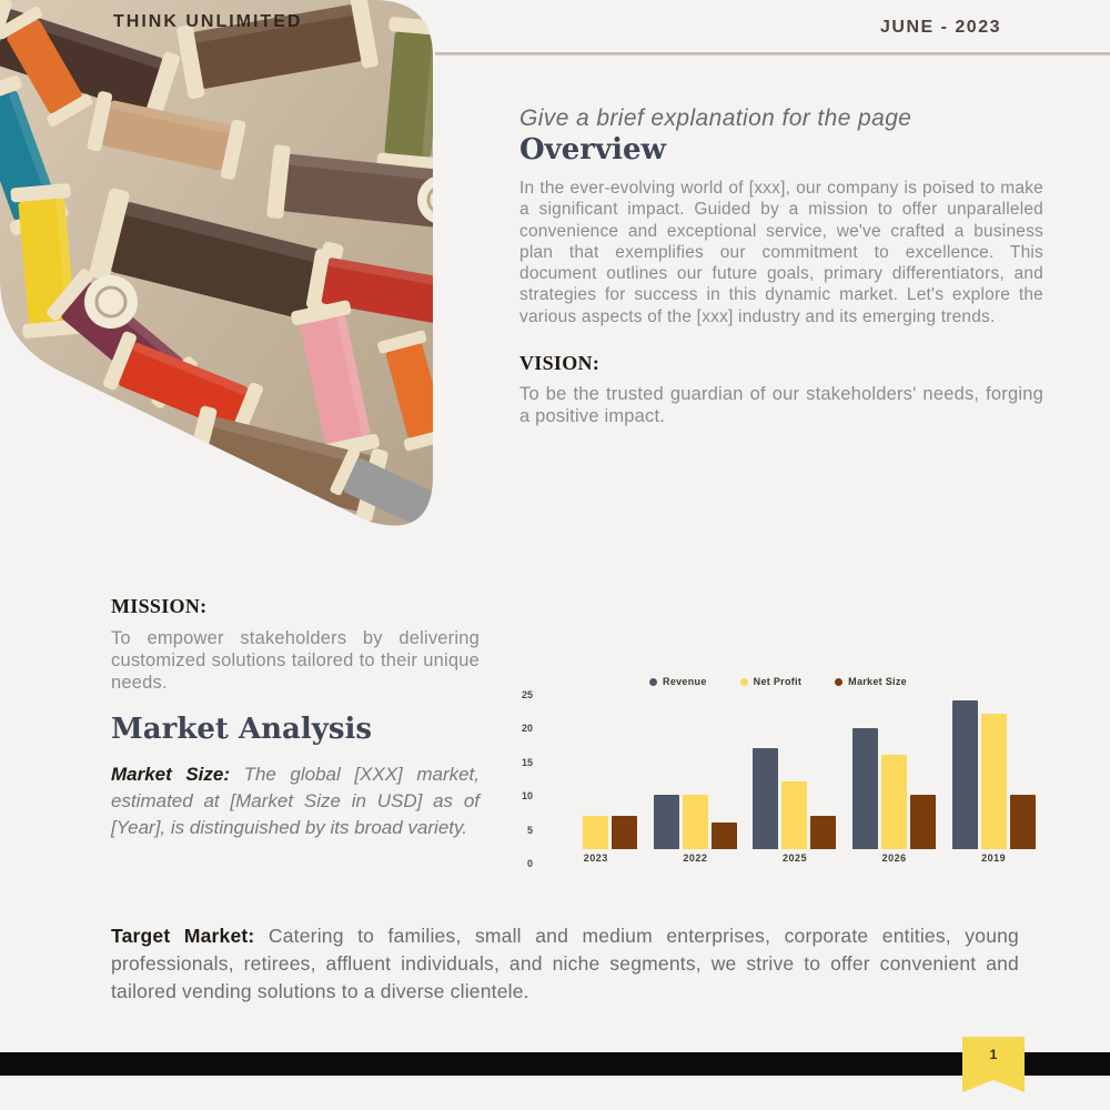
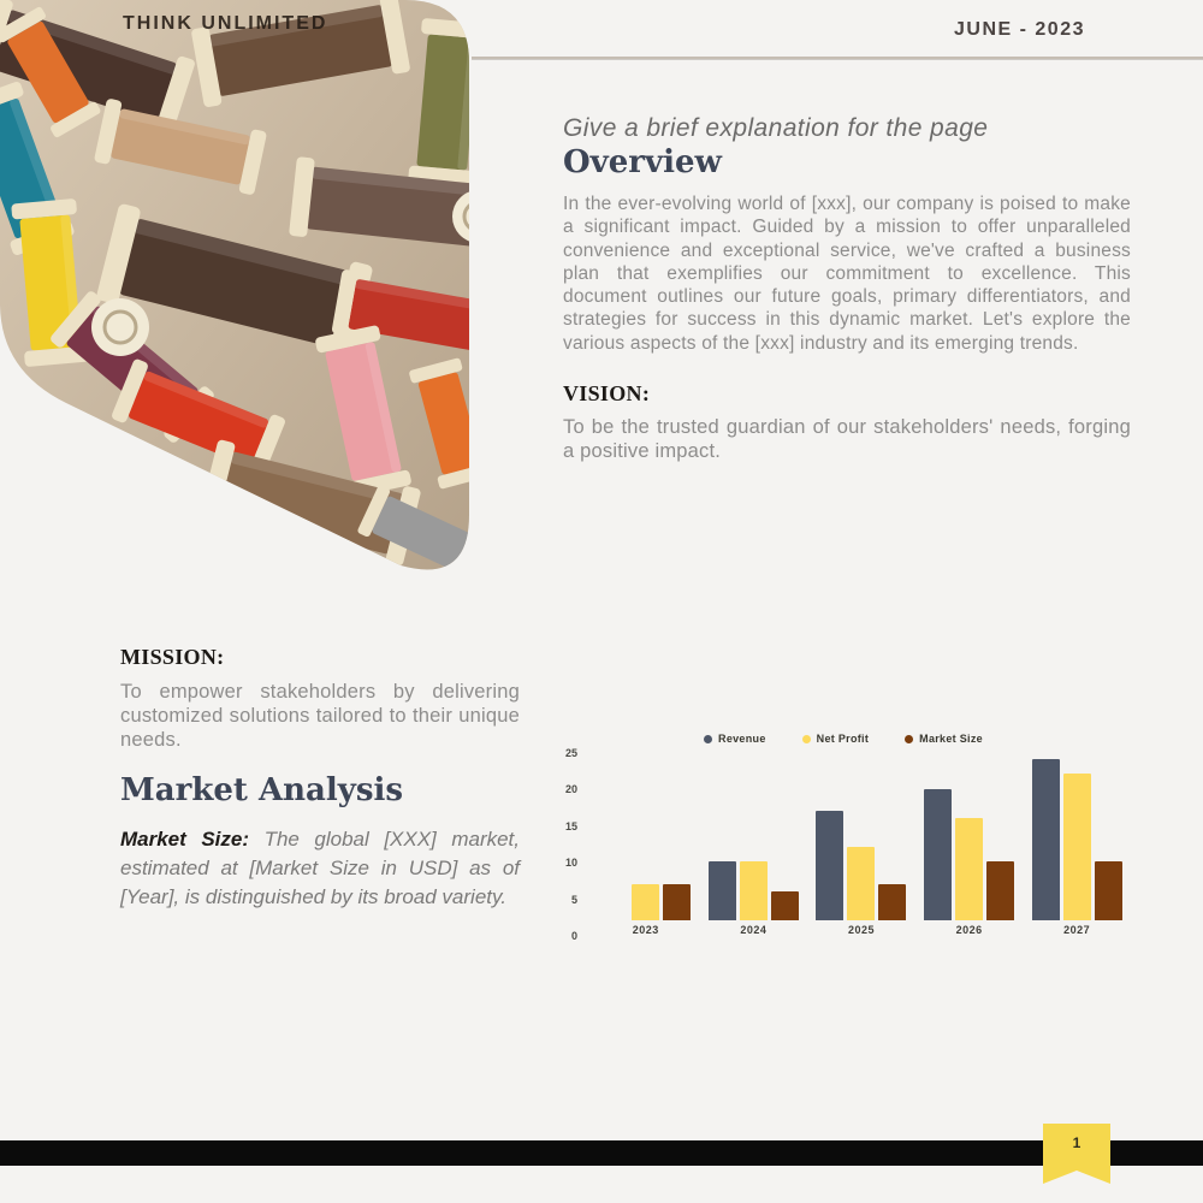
  THINK UNLIMITED
  JUNE - 2023
  Give a brief explanation for the page
  Overview
  In the ever-evolving world of [xxx], our company is poised to make a significant impact. Guided by a mission to offer unparalleled convenience and exceptional service, we've crafted a business plan that exemplifies our commitment to excellence. This document outlines our future goals, primary differentiators, and strategies for success in this dynamic market. Let's explore the various aspects of the [xxx] industry and its emerging trends.
  VISION:
  To be the trusted guardian of our stakeholders' needs, forging a positive impact.
  MISSION:
  To empower stakeholders by delivering customized solutions tailored to their unique needs.
  Market Analysis
  Market Size: The global [XXX] market, estimated at [Market Size in USD] as of [Year], is distinguished by its broad variety.
  Revenue
  Net Profit
  Market Size
  0
  5
  10
  15
  20
  25
  2023
- 2022
+ 2024
  2025
  2026
- 2019
+ 2027
- Target Market: Catering to families, small and medium enterprises, corporate entities, young professionals, retirees, affluent individuals, and niche segments, we strive to offer convenient and tailored vending solutions to a diverse clientele.
  1
